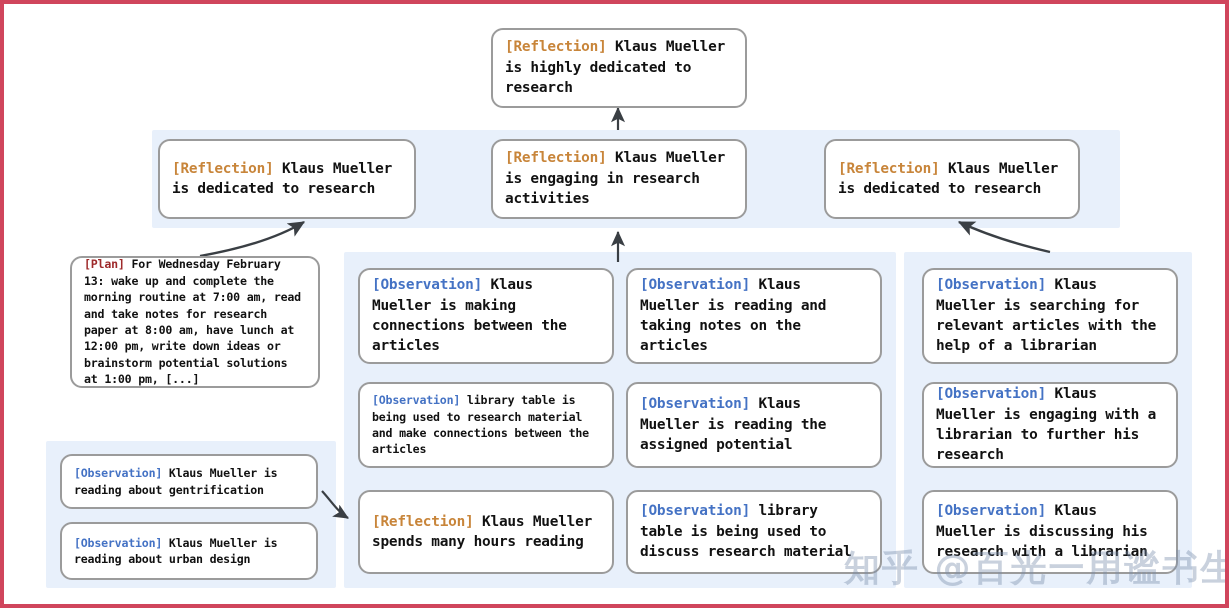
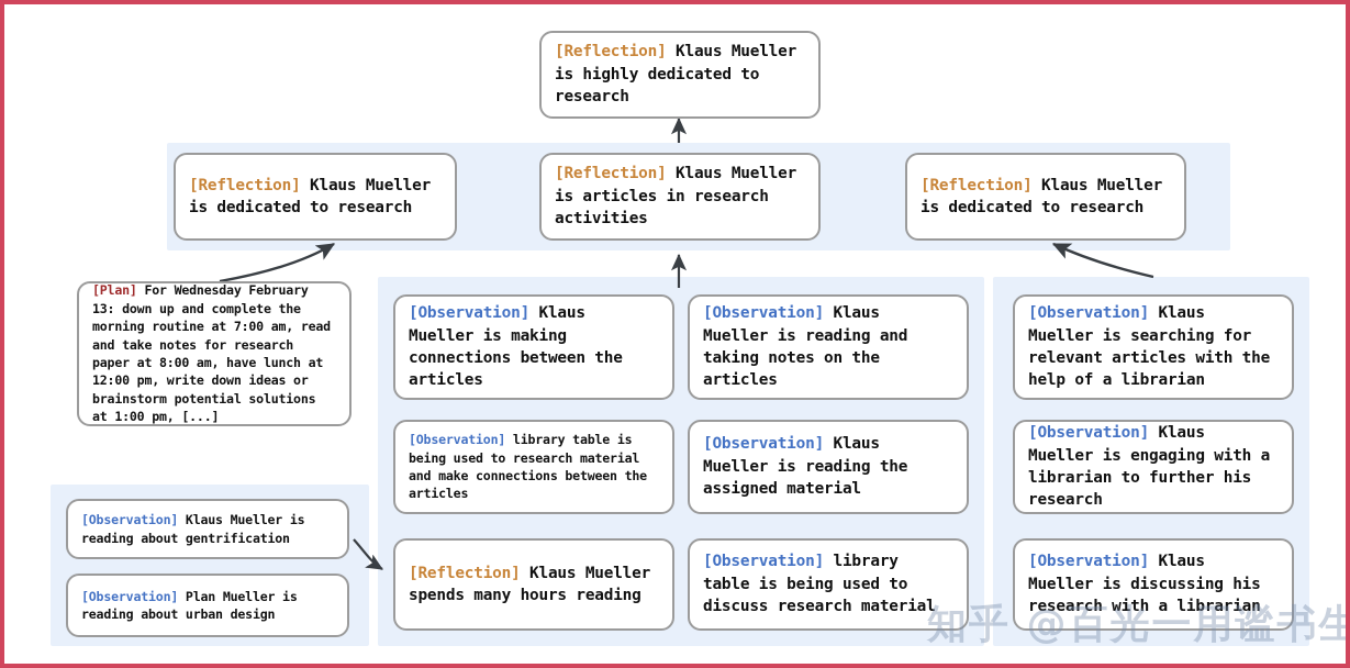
  [Reflection] Klaus Mueller is highly dedicated to research
  [Reflection] Klaus Mueller is dedicated to research
- [Reflection] Klaus Mueller is engaging in research activities
+ [Reflection] Klaus Mueller is articles in research activities
  [Reflection] Klaus Mueller is dedicated to research
- [Plan] For Wednesday February 13: wake up and complete the morning routine at 7:00 am, read and take notes for research paper at 8:00 am, have lunch at 12:00 pm, write down ideas or brainstorm potential solutions at 1:00 pm, [...]
+ [Plan] For Wednesday February 13: down up and complete the morning routine at 7:00 am, read and take notes for research paper at 8:00 am, have lunch at 12:00 pm, write down ideas or brainstorm potential solutions at 1:00 pm, [...]
  [Observation] Klaus Mueller is reading about gentrification
- [Observation] Klaus Mueller is reading about urban design
+ [Observation] Plan Mueller is reading about urban design
  [Observation] Klaus Mueller is making connections between the articles
  [Observation] library table is being used to research material and make connections between the articles
  [Reflection] Klaus Mueller spends many hours reading
  [Observation] Klaus Mueller is reading and taking notes on the articles
- [Observation] Klaus Mueller is reading the assigned potential
+ [Observation] Klaus Mueller is reading the assigned material
  [Observation] library table is being used to discuss research material
  [Observation] Klaus Mueller is searching for relevant articles with the help of a librarian
  [Observation] Klaus Mueller is engaging with a librarian to further his research
  [Observation] Klaus Mueller is discussing his research with a librarian
  知乎 @百光一用谧书生
